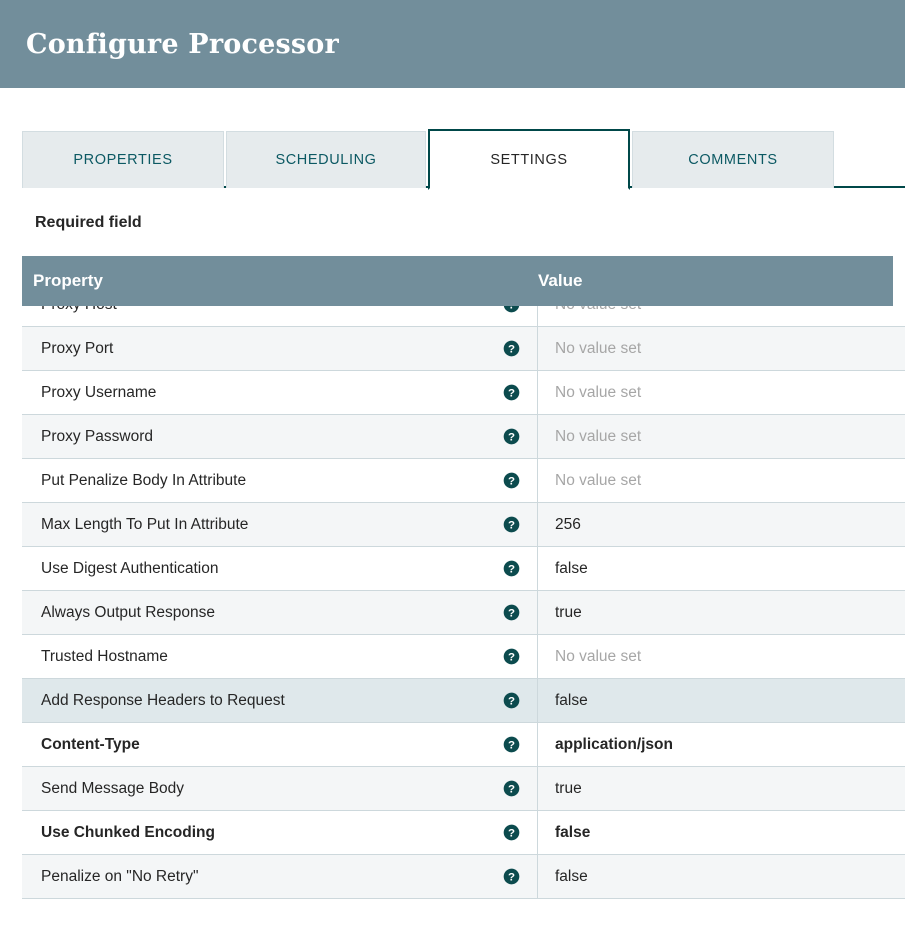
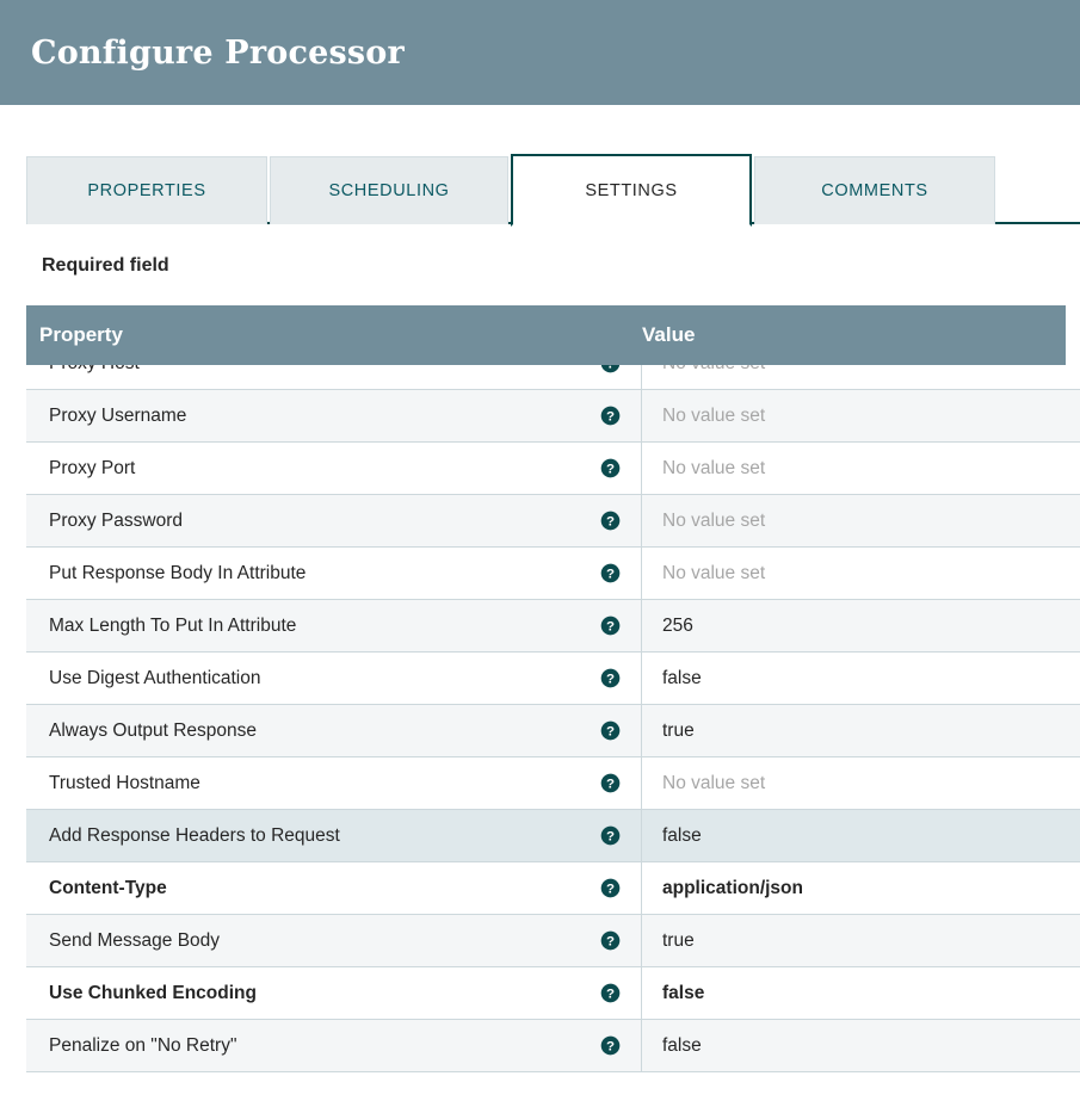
  Configure Processor
  PROPERTIES
  SCHEDULING
  SETTINGS
  COMMENTS
  Required field
- Proxy Port
+ Proxy Username
  ?
  No value set
- Proxy Username
+ Proxy Port
  ?
  No value set
  Proxy Password
  ?
  No value set
- Put Penalize Body In Attribute
+ Put Response Body In Attribute
  ?
  No value set
  Max Length To Put In Attribute
  ?
  256
  Use Digest Authentication
  ?
  false
  Always Output Response
  ?
  true
  Trusted Hostname
  ?
  No value set
  Add Response Headers to Request
  ?
  false
  Content-Type
  ?
  application/json
  Send Message Body
  ?
  true
  Use Chunked Encoding
  ?
  false
  Penalize on "No Retry"
  ?
  false
  Property
  Value
